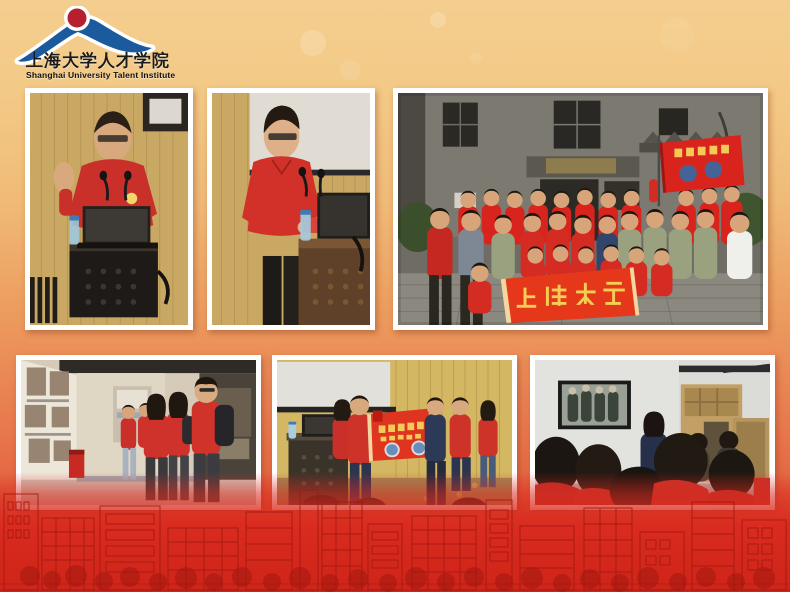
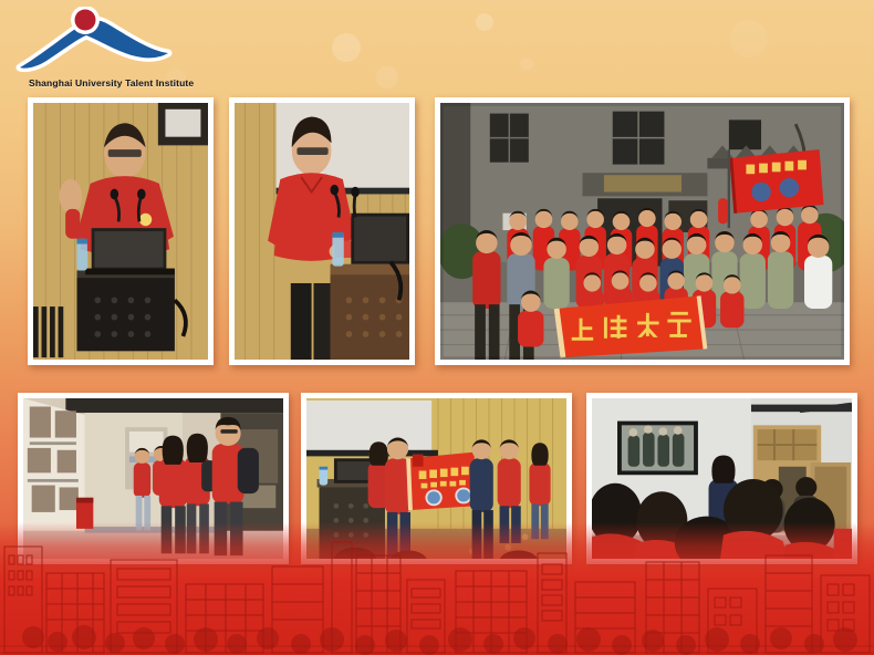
- 上海大学人才学院
  Shanghai University Talent Institute
